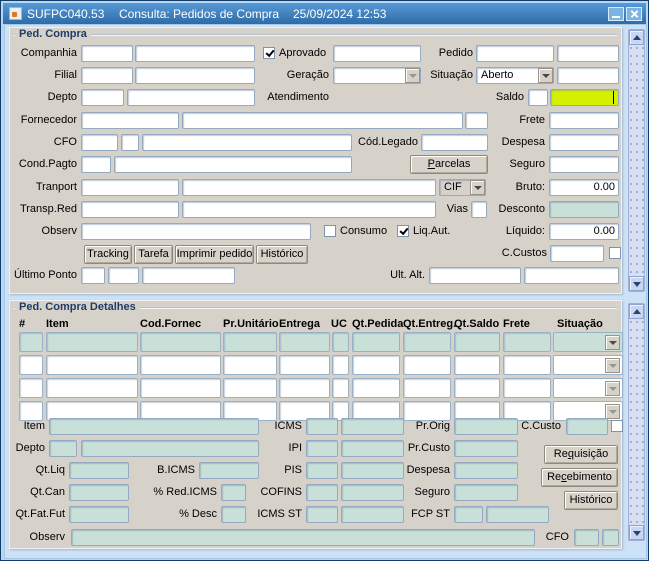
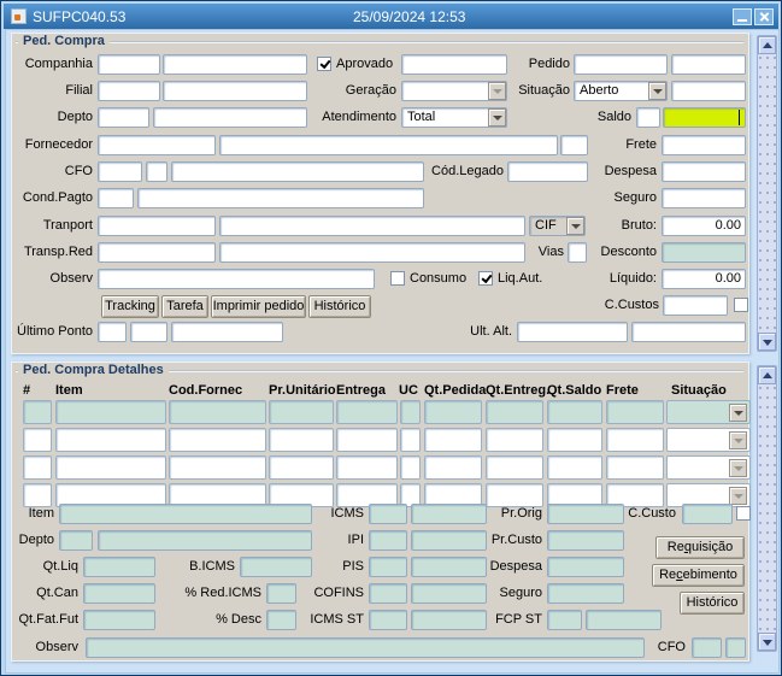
  SUFPC040.53
- Consulta: Pedidos de Compra
  25/09/2024 12:53
  Ped. Compra
  Companhia
  Aprovado
  Pedido
  Filial
  Geração
  Situação
  Aberto
  Depto
  Atendimento
+ Total
  Saldo
  Fornecedor
  Frete
  CFO
  Cód.Legado
  Despesa
  Cond.Pagto
- Parcelas
  Seguro
  Tranport
  CIF
  Bruto:
  0.00
  Transp.Red
  Vias
  Desconto
  Observ
  Consumo
  Liq.Aut.
  Líquido:
  0.00
  Tracking
  Tarefa
  Imprimir pedido
  Histórico
  C.Custos
  Último Ponto
  Ult. Alt.
  Ped. Compra Detalhes
  #
  Item
  Cod.Fornec
  Pr.Unitário
  Entrega
  UC
  Qt.Pedida
  Qt.Entreg.
  Qt.Saldo
  Frete
  Situação
  Item
  ICMS
  Pr.Orig
  C.Custo
  Depto
  IPI
  Pr.Custo
  Requisição
  Qt.Liq
  B.ICMS
  PIS
  Despesa
  Recebimento
  Qt.Can
  % Red.ICMS
  COFINS
  Seguro
  Histórico
  Qt.Fat.Fut
  % Desc
  ICMS ST
  FCP ST
  Observ
  CFO
